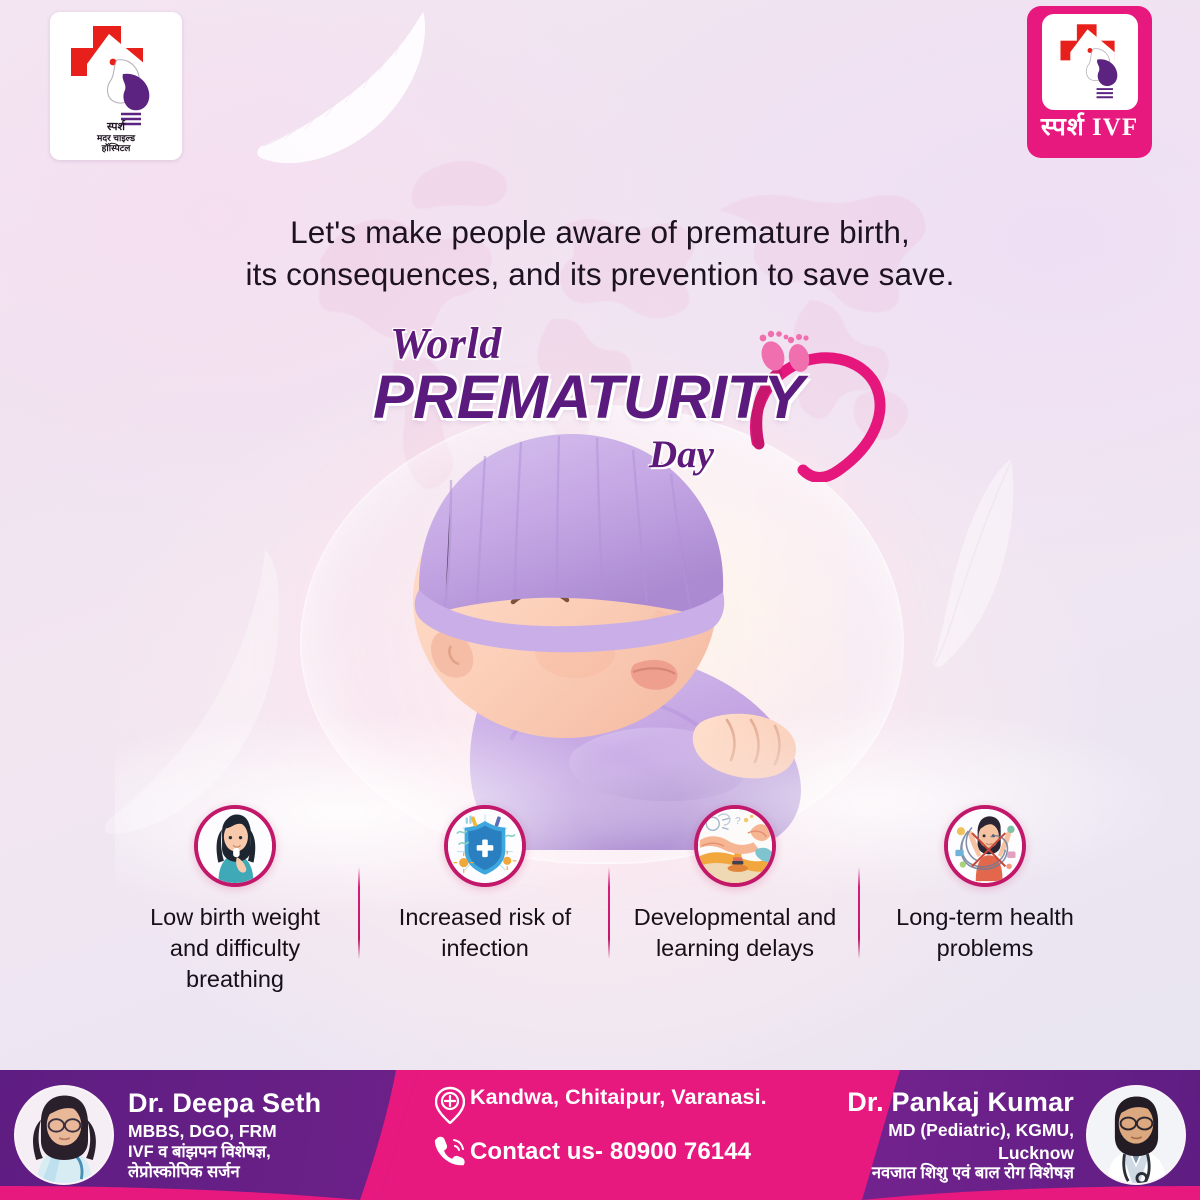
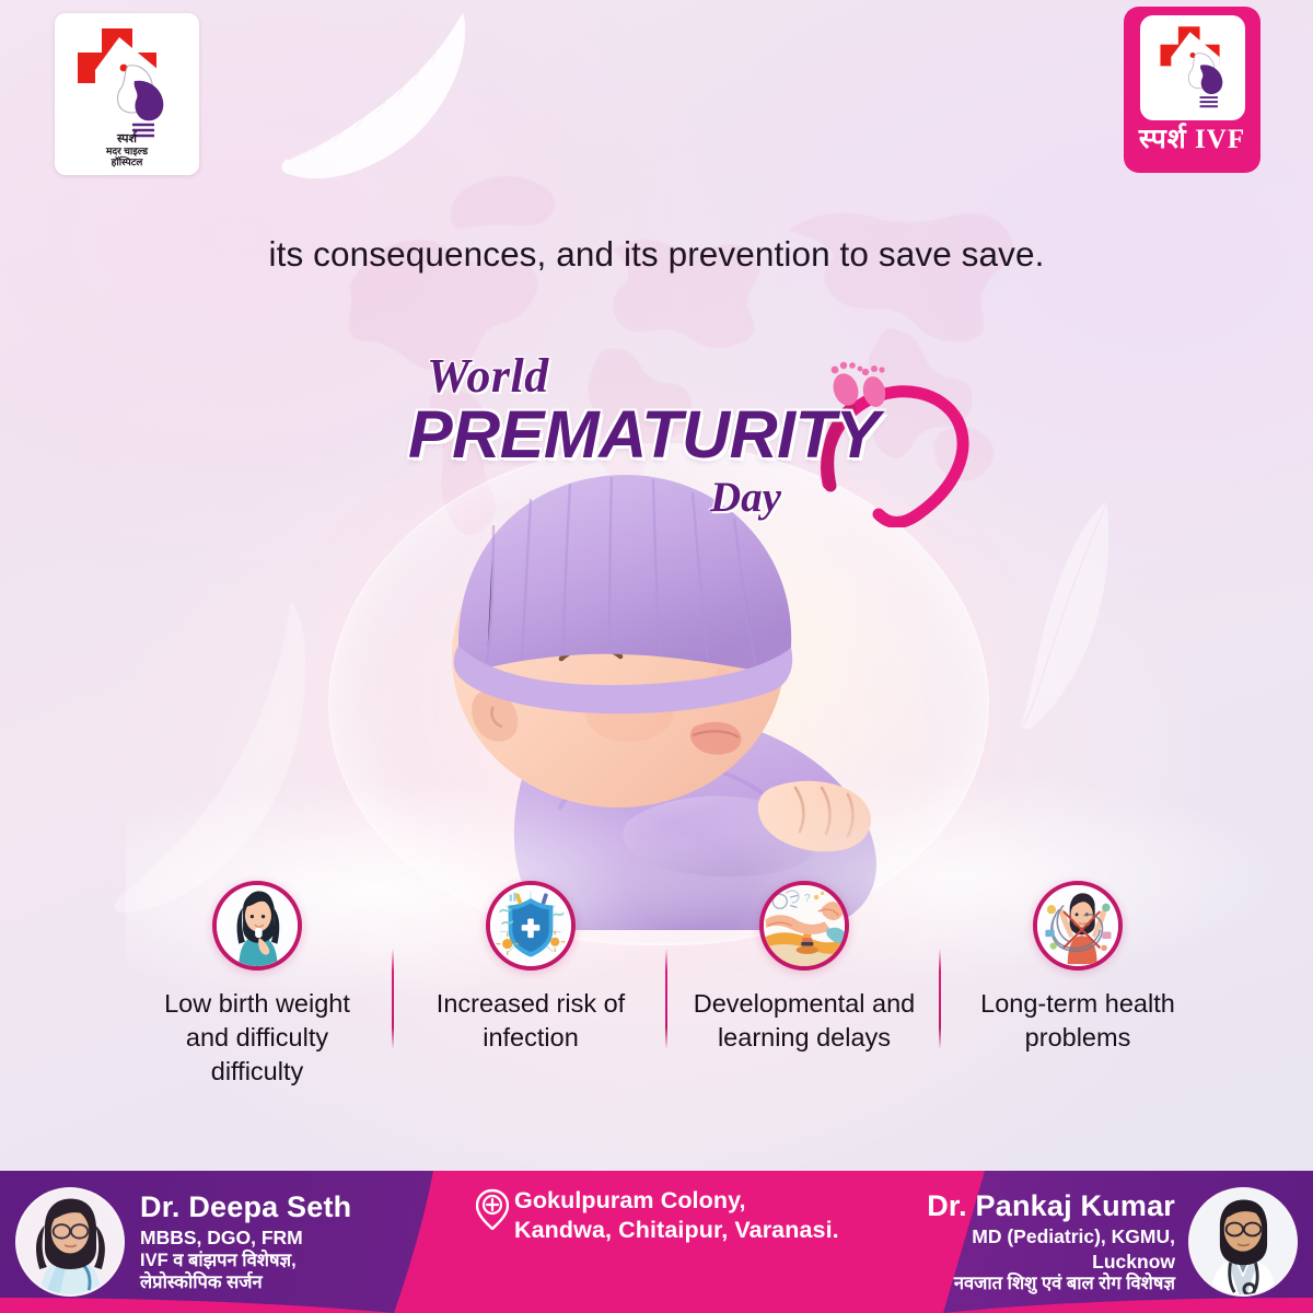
  स्पर्श
  मदर चाइल्ड
  हॉस्पिटल
  स्पर्श IVF
- Let's make people aware of premature birth,
  its consequences, and its prevention to save save.
  World
  PREMATURITY
  Day
- Low birth weight and difficulty breathing
+ Low birth weight and difficulty difficulty
  Increased risk of infection
  ?
  Developmental and learning delays
  Long-term health problems
  Dr. Deepa Seth
  MBBS, DGO, FRM
  IVF व बांझपन विशेषज्ञ,
  लेप्रोस्कोपिक सर्जन
+ Gokulpuram Colony,
  Kandwa, Chitaipur, Varanasi.
- Contact us- 80900 76144
  Dr. Pankaj Kumar
  MD (Pediatric), KGMU,
  Lucknow
  नवजात शिशु एवं बाल रोग विशेषज्ञ
